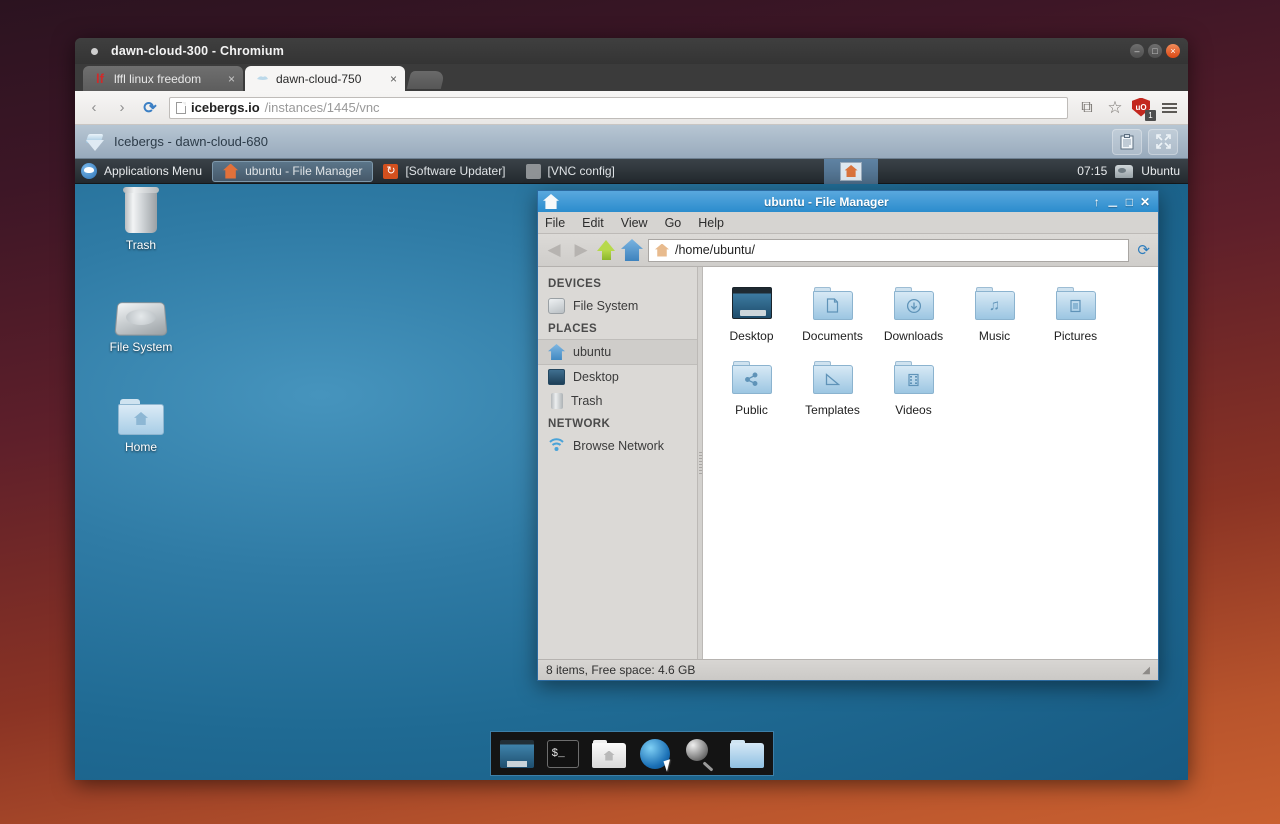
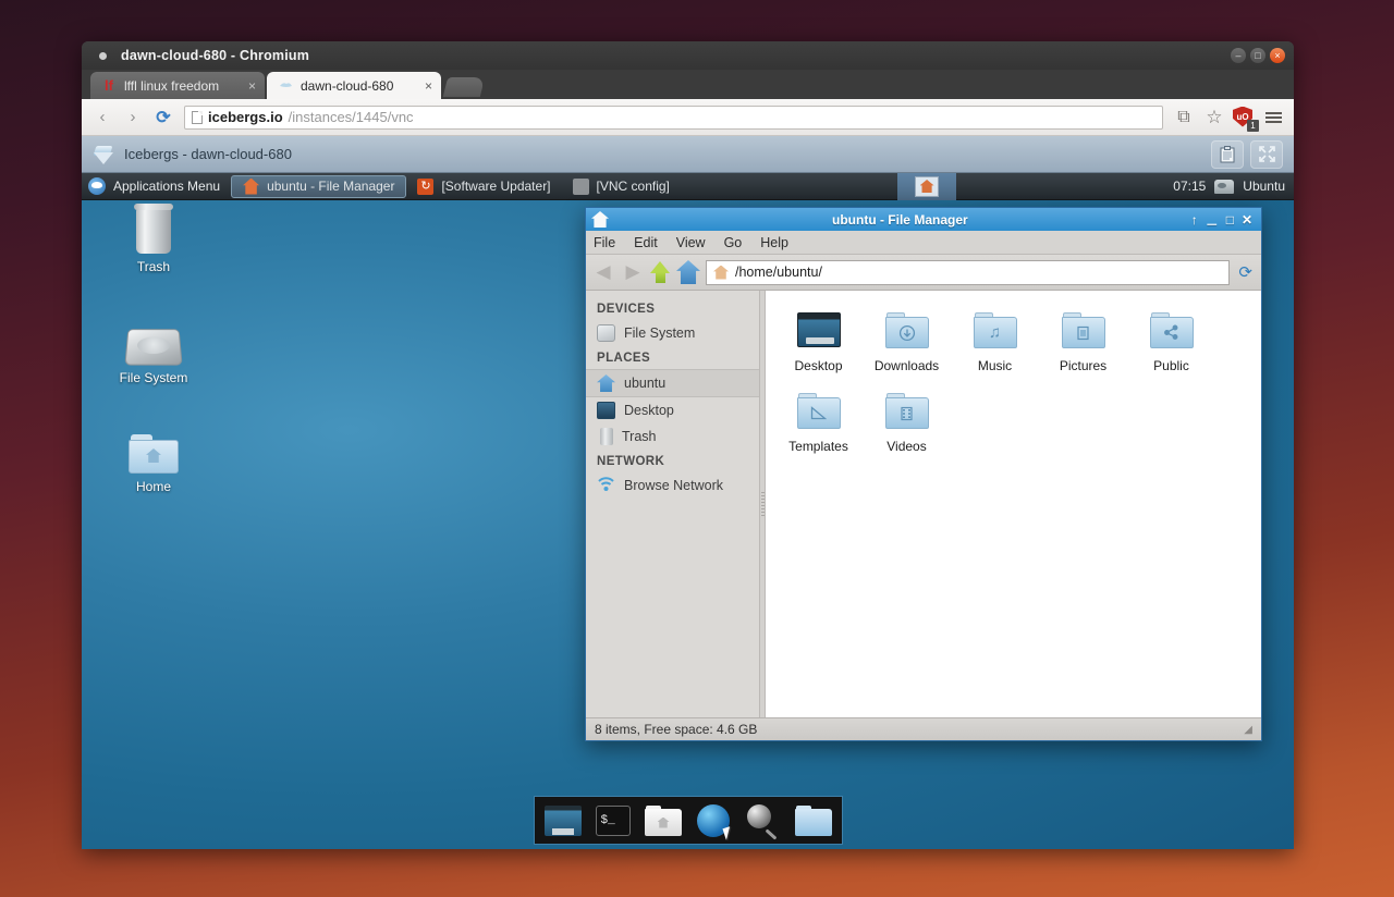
- dawn-cloud-300 - Chromium
+ dawn-cloud-680 - Chromium
  –
  □
  ×
  lf
  lffl linux freedom
  ×
- dawn-cloud-750
+ dawn-cloud-680
  ×
  ‹
  ›
  ⟳
  icebergs.io
  /instances/1445/vnc
  ⧉
  ☆
  uO
  1
  Icebergs - dawn-cloud-680
  Applications Menu
  ubuntu - File Manager
  [Software Updater]
  [VNC config]
  07:15
  Ubuntu
  Trash
  File System
  Home
  ubuntu - File Manager
  ↑
  ＿
  □
  ✕
  File
  Edit
  View
  Go
  Help
  ◀
  ▶
  /home/ubuntu/
  ⟳
  DEVICES
  File System
  PLACES
  ubuntu
  Desktop
  Trash
  NETWORK
  Browse Network
  Desktop
- Documents
  Downloads
  ♫
  Music
  Pictures
  Public
  Templates
  Videos
  8 items, Free space: 4.6 GB
  ◢
  $_
